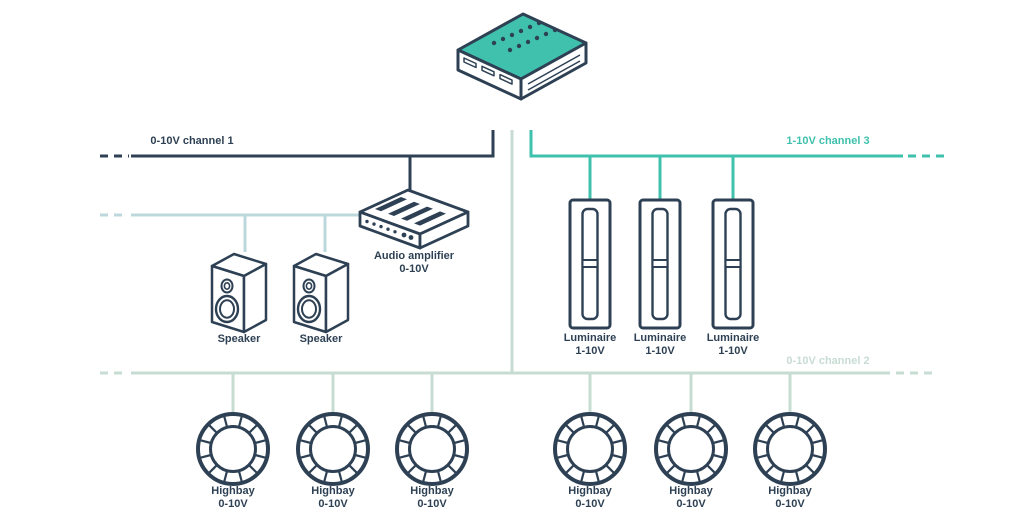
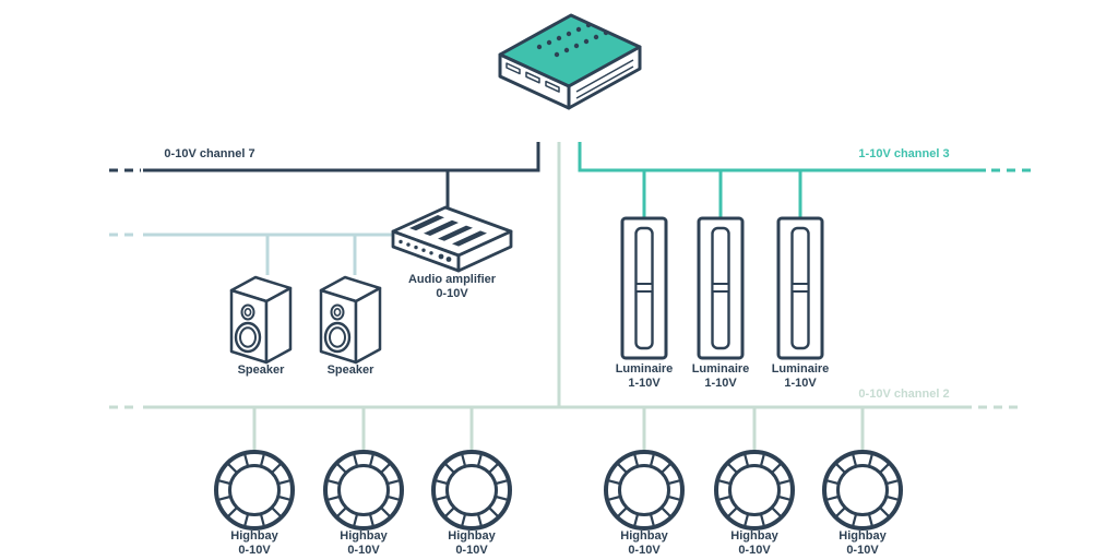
- 0-10V channel 1
+ 0-10V channel 7
  1-10V channel 3
  0-10V channel 2
  Audio amplifier
  0-10V
  Speaker
  Speaker
  Luminaire
  1-10V
  Luminaire
  1-10V
  Luminaire
  1-10V
  Highbay
  0-10V
  Highbay
  0-10V
  Highbay
  0-10V
  Highbay
  0-10V
  Highbay
  0-10V
  Highbay
  0-10V
